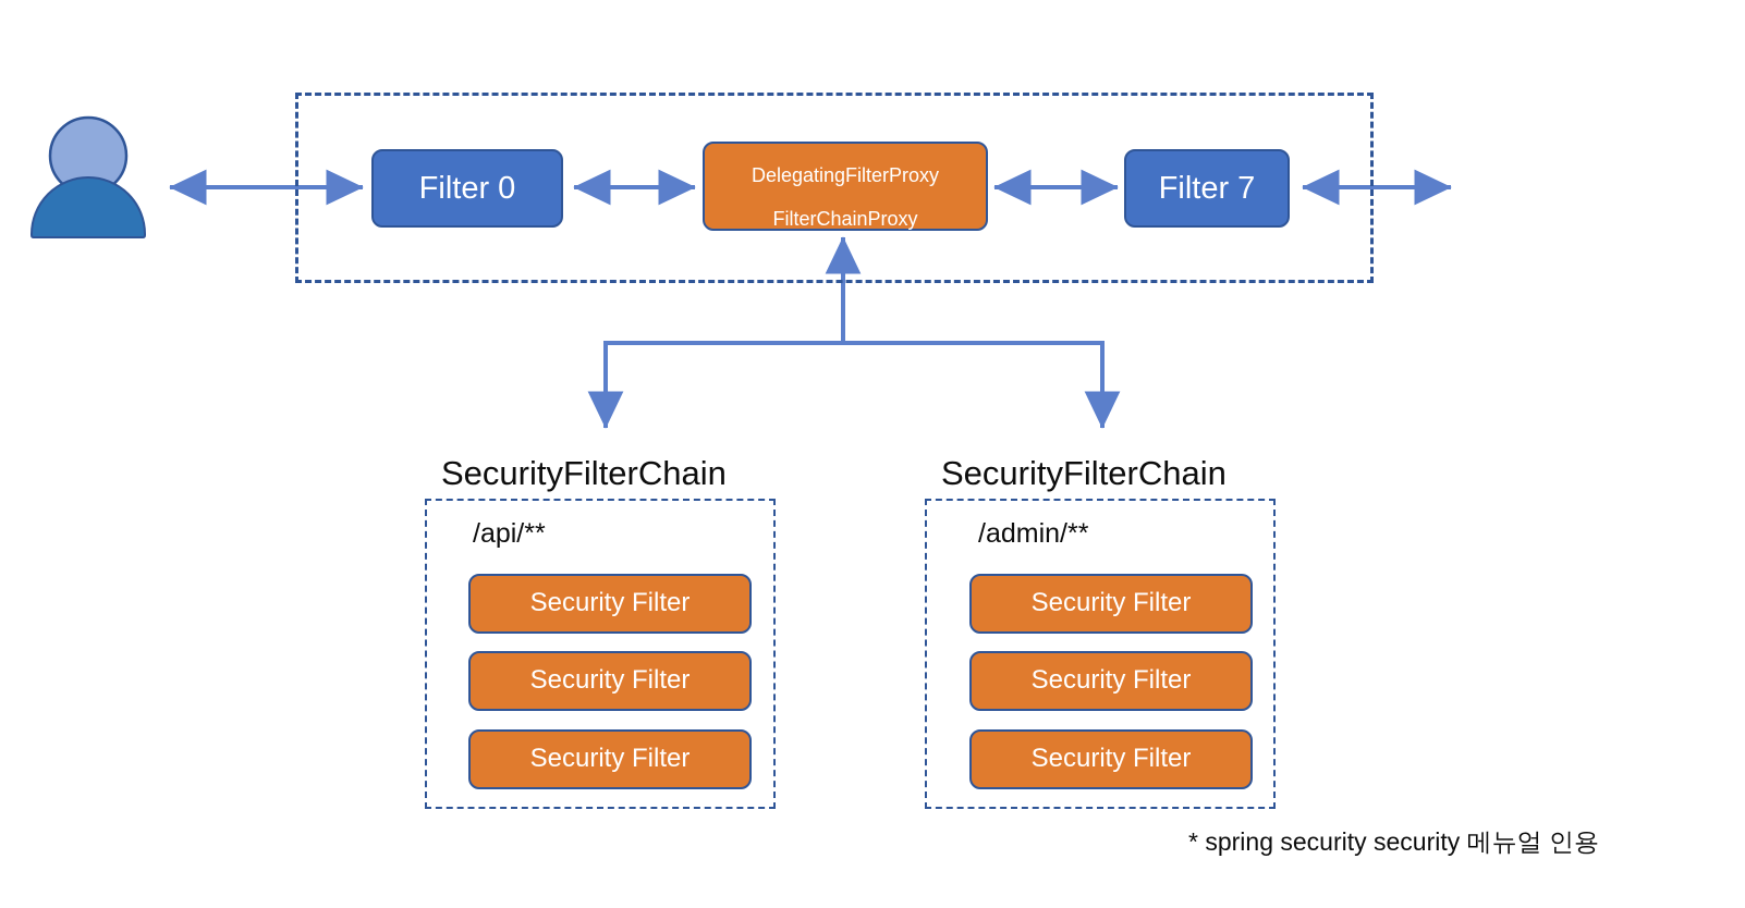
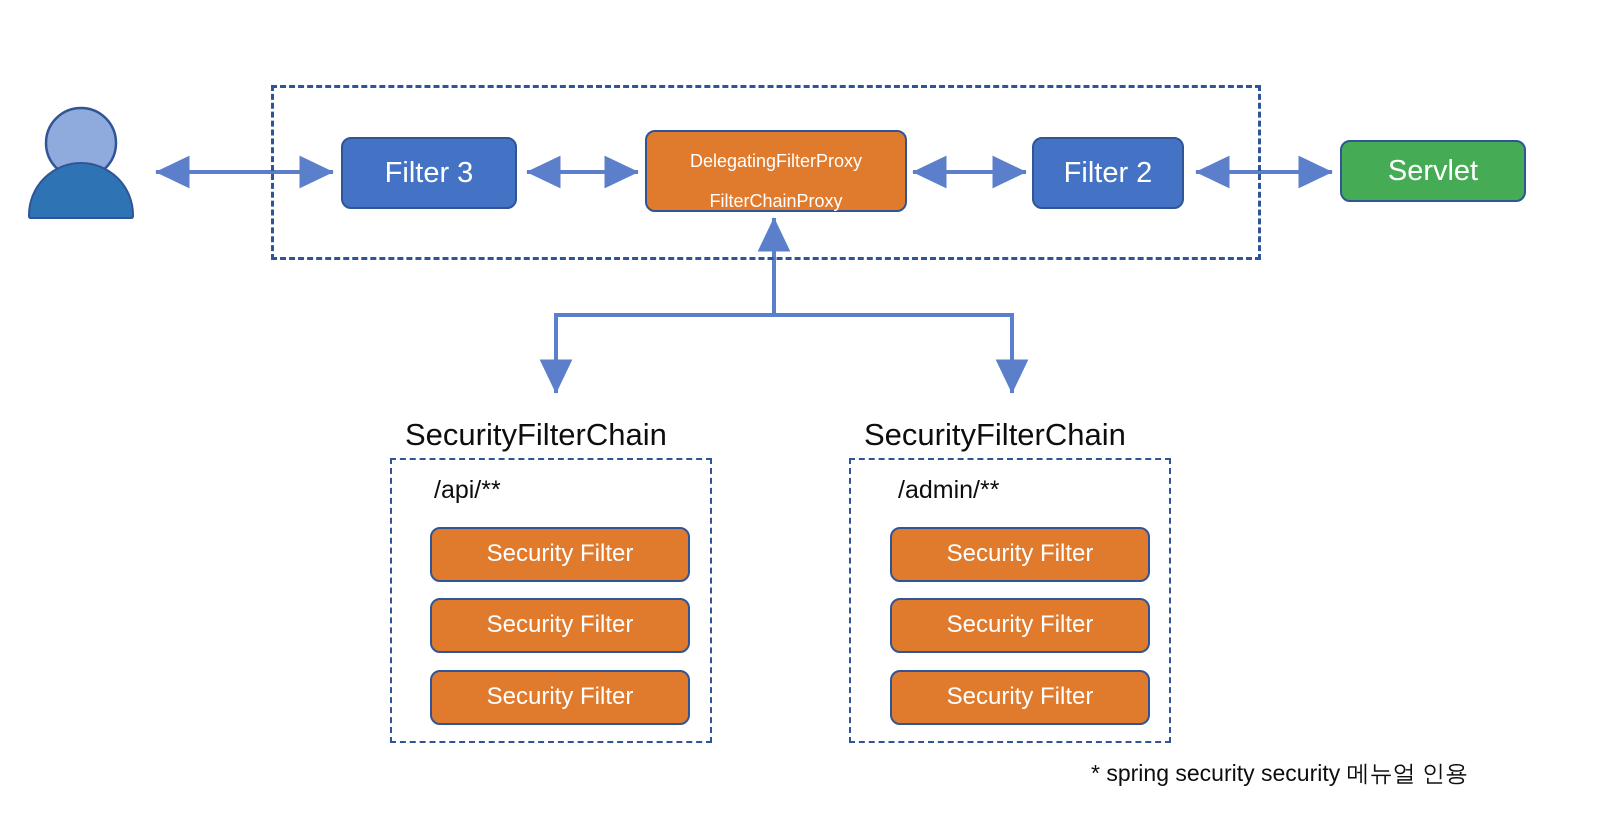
- Filter 0
+ Filter 3
  DelegatingFilterProxy
  FilterChainProxy
- Filter 7
+ Filter 2
+ Servlet
  SecurityFilterChain
  /api/**
  Security Filter
  Security Filter
  Security Filter
  SecurityFilterChain
  /admin/**
  Security Filter
  Security Filter
  Security Filter
  * spring security security 메뉴얼 인용
